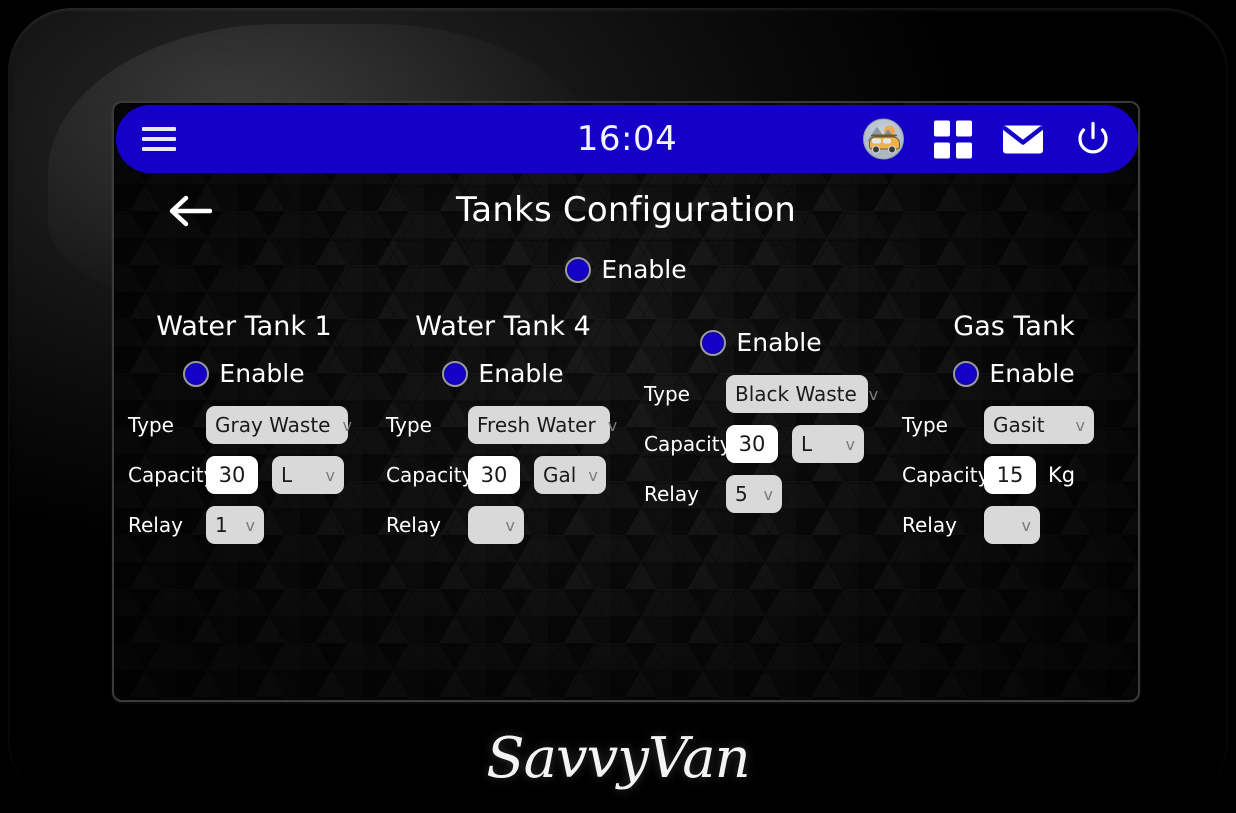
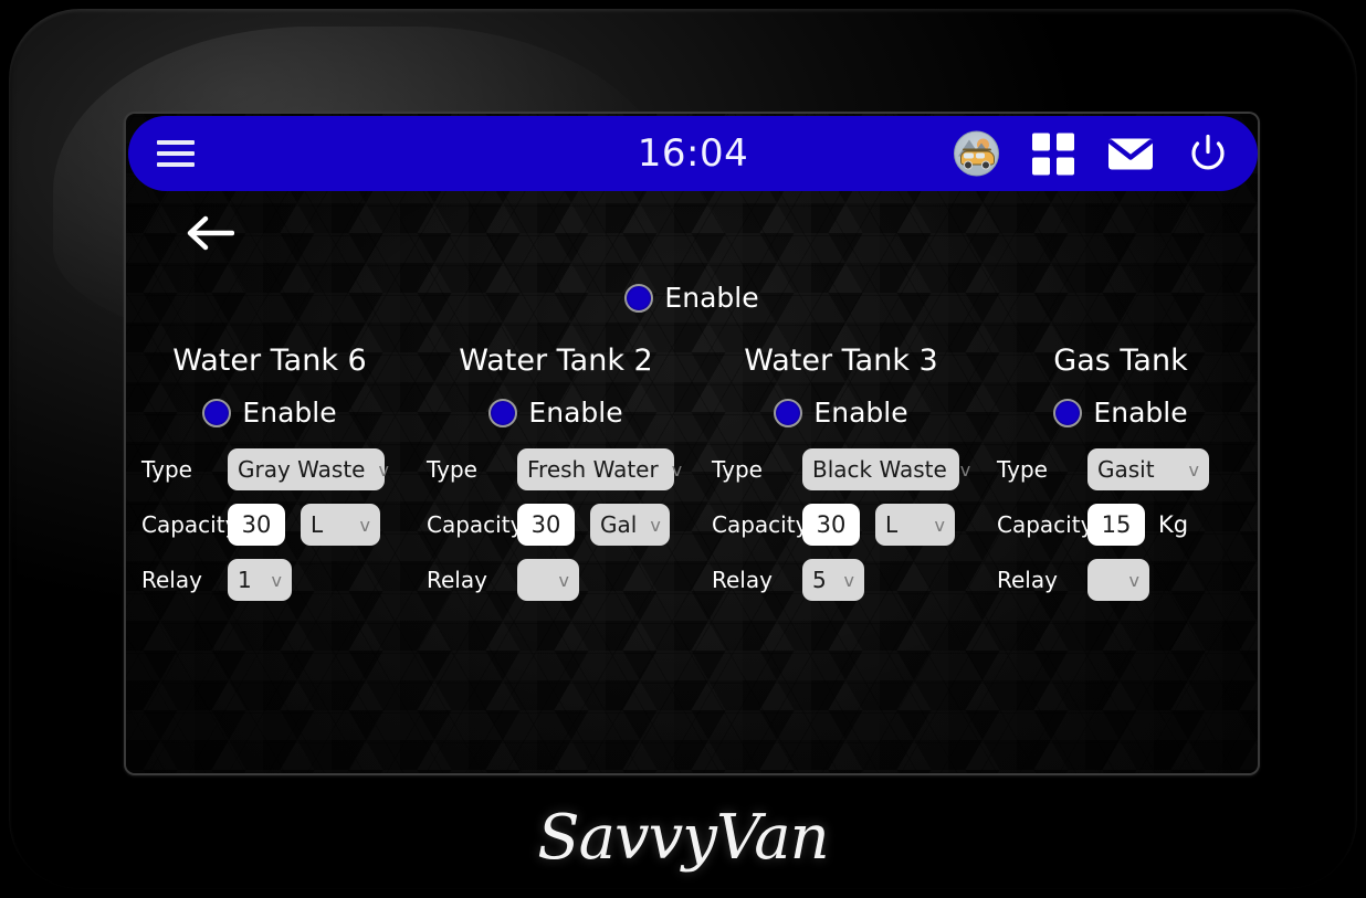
  16:04
- Tanks Configuration
  Enable
- Water Tank 1
+ Water Tank 6
  Enable
  Type
  Gray Waste
  v
  Capacit
  30
  L
  v
  Relay
  1
  v
- Water Tank 4
+ Water Tank 2
  Enable
  Type
  Fresh Water
  v
  Capacit
  30
  Gal
  v
  Relay
  v
+ Water Tank 3
  Enable
  Type
  Black Waste
  v
  Capacit
  30
  L
  v
  Relay
  5
  v
  Gas Tank
  Enable
  Type
  Gasit
  v
  Capacit
  15
  Kg
  Relay
  v
  SavvyVan
